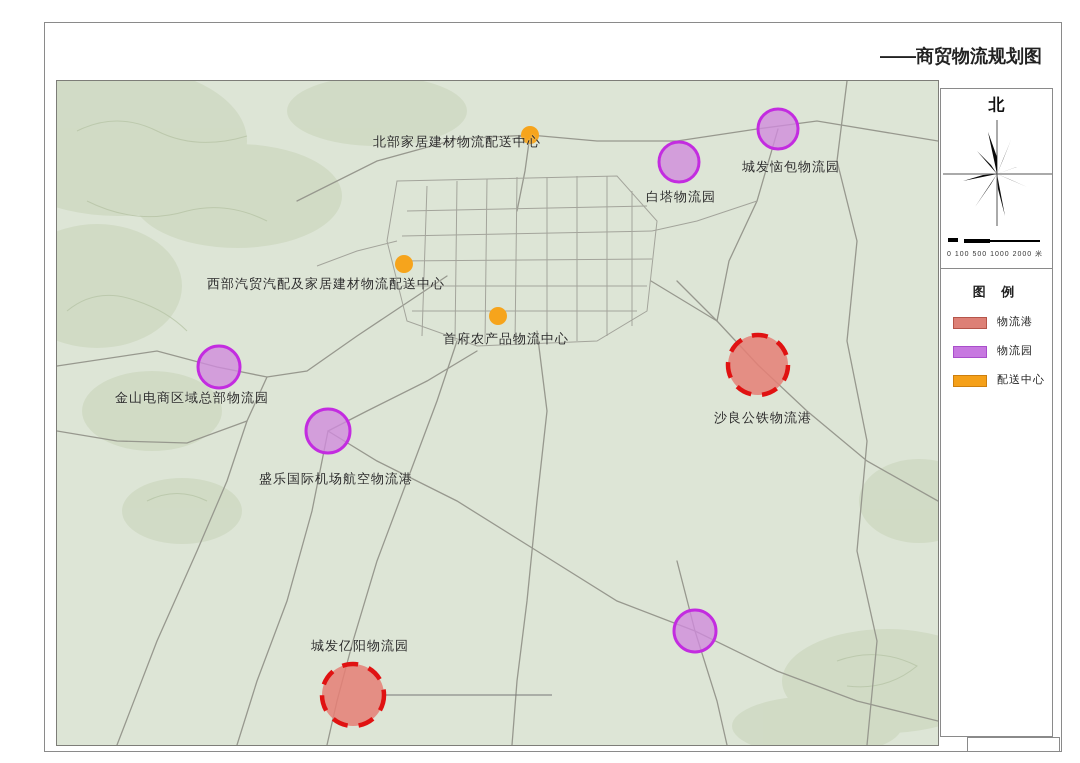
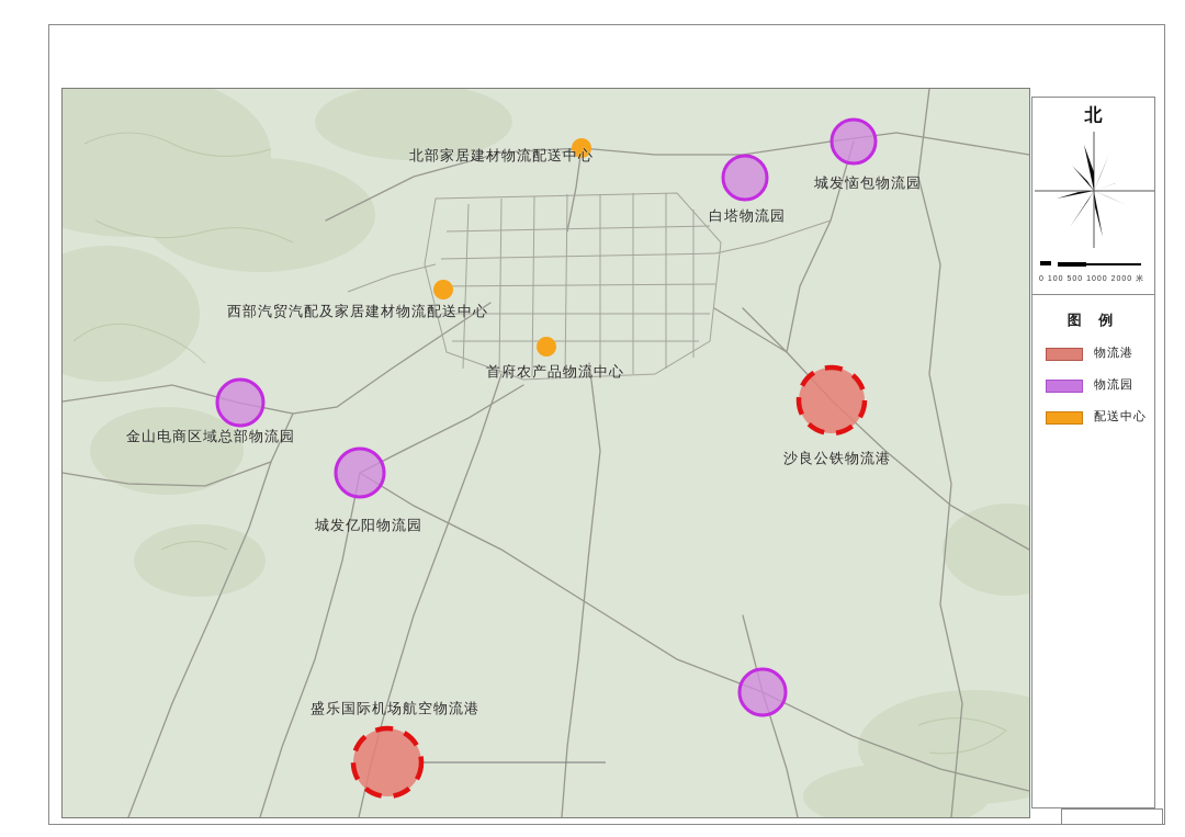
- ——商贸物流规划图
  北部家居建材物流配送中心
  西部汽贸汽配及家居建材物流配送中心
  首府农产品物流中心
  白塔物流园
  城发恼包物流园
  金山电商区域总部物流园
- 盛乐国际机场航空物流港
+ 城发亿阳物流园
  沙良公铁物流港
- 城发亿阳物流园
+ 盛乐国际机场航空物流港
  北
  图 例
  物流港
  物流园
  配送中心
